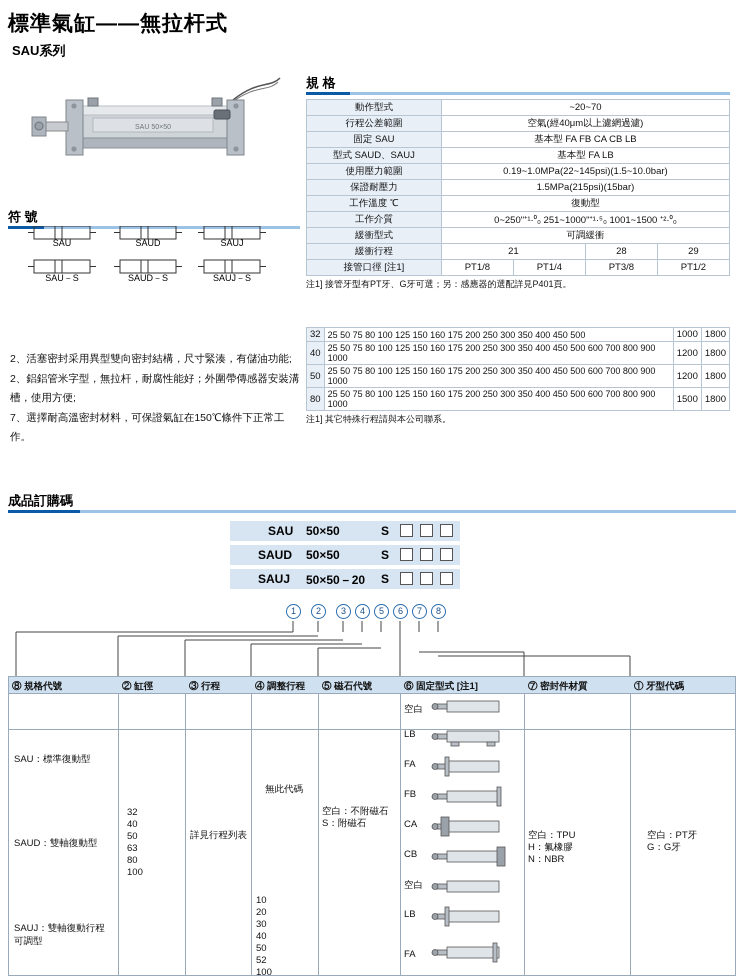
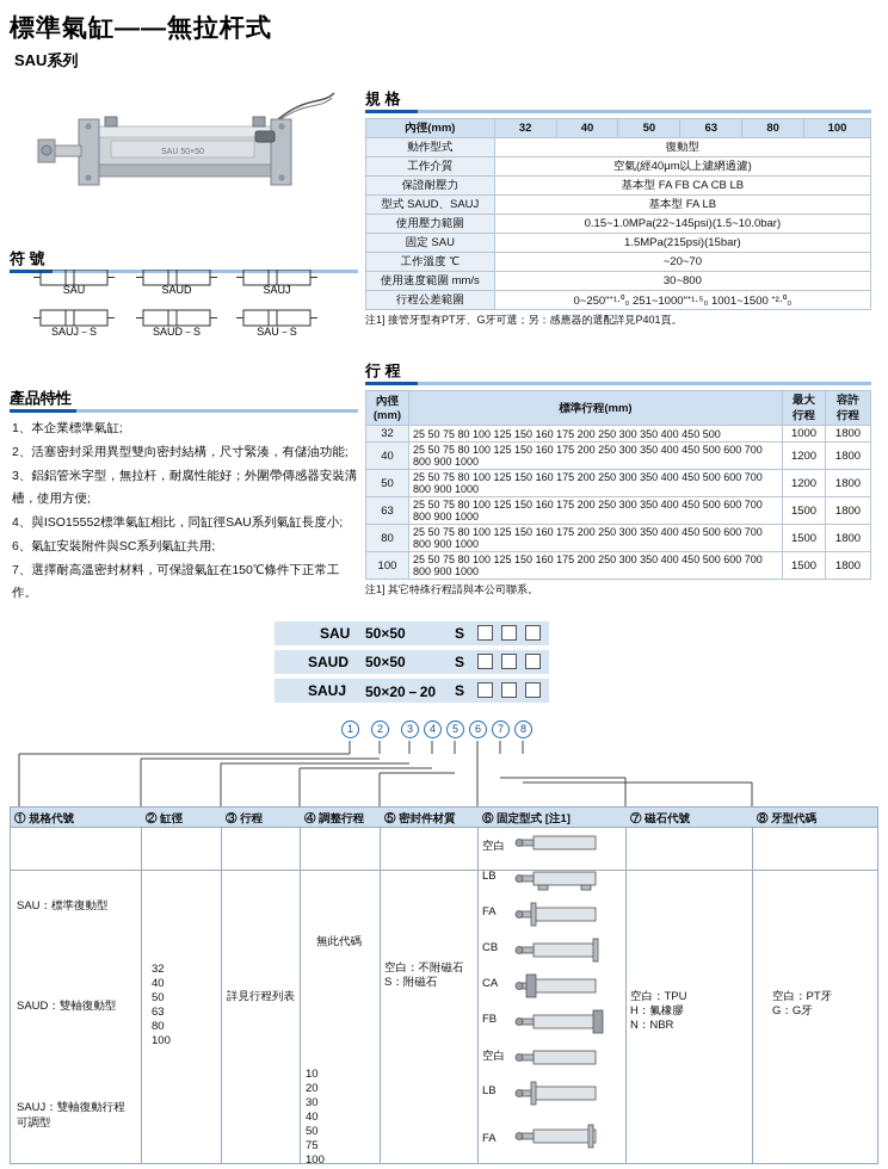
  標準氣缸——無拉杆式
  SAU系列
  符 號
  SAU
  SAUD
  SAUJ
- SAU－S
+ SAUJ－S
  SAUD－S
- SAUJ－S
+ SAU－S
+ 產品特性
+ 1、本企業標準氣缸;
  2、活塞密封采用異型雙向密封結構，尺寸緊湊，有儲油功能;
- 2、鋁鋁管米字型，無拉杆，耐腐性能好；外圍帶傳感器安裝溝槽，使用方便;
+ 3、鋁鋁管米字型，無拉杆，耐腐性能好；外圍帶傳感器安裝溝槽，使用方便;
+ 4、與ISO15552標準氣缸相比，同缸徑SAU系列氣缸長度小;
+ 6、氣缸安裝附件與SC系列氣缸共用;
  7、選擇耐高溫密封材料，可保證氣缸在150℃條件下正常工作。
  規 格
+ 內徑(mm)	32	40	50	63	80	100
- 動作型式	~20~70
+ 動作型式	復動型
- 行程公差範圍	空氣(經40μm以上濾網過濾)
+ 工作介質	空氣(經40μm以上濾網過濾)
- 固定 SAU	基本型 FA FB CA CB LB
+ 保證耐壓力	基本型 FA FB CA CB LB
  型式 SAUD、SAUJ	基本型 FA LB
- 使用壓力範圍	0.19~1.0MPa(22~145psi)(1.5~10.0bar)
+ 使用壓力範圍	0.15~1.0MPa(22~145psi)(1.5~10.0bar)
- 保證耐壓力	1.5MPa(215psi)(15bar)
+ 固定 SAU	1.5MPa(215psi)(15bar)
- 工作溫度 ℃	復動型
+ 工作溫度 ℃	~20~70
+ 使用速度範圍 mm/s	30~800
- 工作介質	0~250"⁺¹·⁰₀ 251~1000"⁺¹·⁵₀ 1001~1500 ⁺²·⁰₀
+ 行程公差範圍	0~250"⁺¹·⁰₀ 251~1000"⁺¹·⁵₀ 1001~1500 ⁺²·⁰₀
- 緩衝型式	可調緩衝
- 緩衝行程	21	28	29
- 接管口徑 [注1]	PT1/8	PT1/4	PT3/8	PT1/2
  注1] 接管牙型有PT牙、G牙可選；另：感應器的選配詳見P401頁。
+ 行 程
+ 內徑 (mm)	標準行程(mm)	最大 行程	容許 行程
  32	25 50 75 80 100 125 150 160 175 200 250 300 350 400 450 500	1000	1800
  40	25 50 75 80 100 125 150 160 175 200 250 300 350 400 450 500 600 700 800 900 1000	1200	1800
  50	25 50 75 80 100 125 150 160 175 200 250 300 350 400 450 500 600 700 800 900 1000	1200	1800
+ 63	25 50 75 80 100 125 150 160 175 200 250 300 350 400 450 500 600 700 800 900 1000	1500	1800
  80	25 50 75 80 100 125 150 160 175 200 250 300 350 400 450 500 600 700 800 900 1000	1500	1800
+ 100	25 50 75 80 100 125 150 160 175 200 250 300 350 400 450 500 600 700 800 900 1000	1500	1800
  注1] 其它特殊行程請與本公司聯系。
- 成品訂購碼
  SAU
  50×50
  S
  SAUD
  50×50
  S
  SAUJ
- 50×50－20
+ 50×20－20
  S
  1
  2
  3
  4
  5
  6
  7
  8
- ⑧ 規格代號
+ ① 規格代號
  ② 缸徑
  ③ 行程
  ④ 調整行程
- ⑤ 磁石代號
+ ⑤ 密封件材質
  ⑥ 固定型式 [注1]
- ⑦ 密封件材質
+ ⑦ 磁石代號
- ① 牙型代碼
+ ⑧ 牙型代碼
  SAU：標準復動型
  SAUD：雙軸復動型
  SAUJ：雙軸復動行程可調型
  32
  40
  50
  63
  80
  100
  詳見行程列表
  無此代碼
  10
  20
  30
  40
  50
- 52
+ 75
  100
  空白：不附磁石
  S：附磁石
  空白
  LB
  FA
- FB
+ CB
  CA
- CB
+ FB
  空白
  LB
  FA
  空白：TPU
  H：氟橡膠
  N：NBR
  空白：PT牙
  G：G牙
